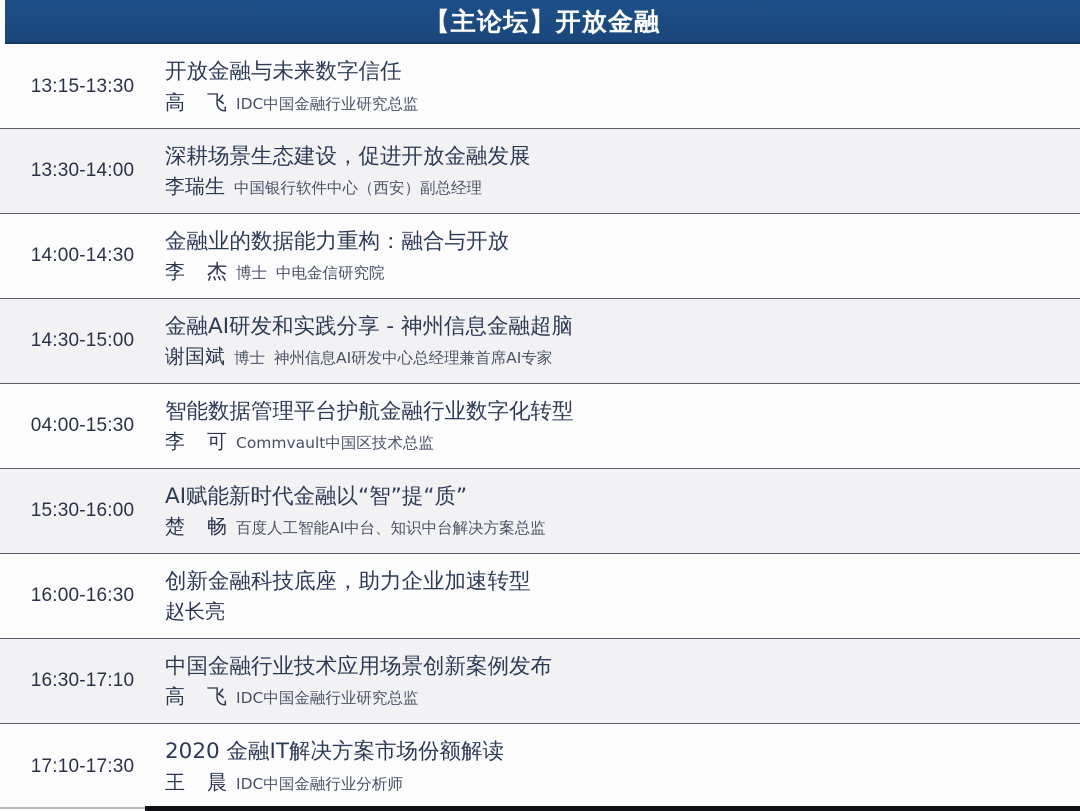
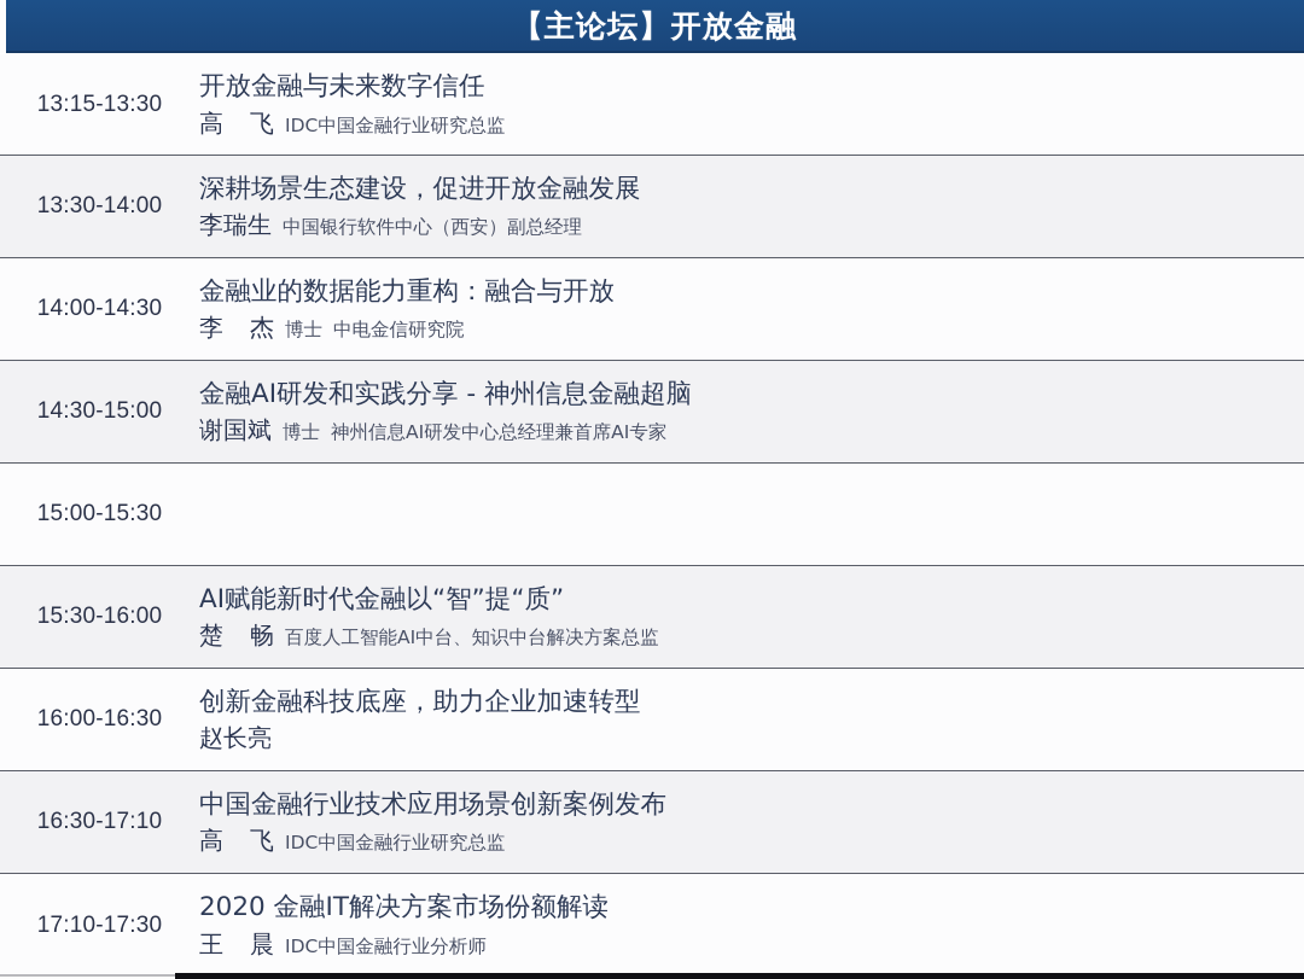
  【主论坛】开放金融
  13:15-13:30
  开放金融与未来数字信任
  高飞
  IDC中国金融行业研究总监
  13:30-14:00
  深耕场景生态建设，促进开放金融发展
  李瑞生
  中国银行软件中心（西安）副总经理
  14:00-14:30
  金融业的数据能力重构：融合与开放
  李杰
  博士
  中电金信研究院
  14:30-15:00
  金融AI研发和实践分享 - 神州信息金融超脑
  谢国斌
  博士
  神州信息AI研发中心总经理兼首席AI专家
- 04:00-15:30
+ 15:00-15:30
- 智能数据管理平台护航金融行业数字化转型
- 李可
- Commvault中国区技术总监
  15:30-16:00
  AI赋能新时代金融以“智”提“质”
  楚畅
  百度人工智能AI中台、知识中台解决方案总监
  16:00-16:30
  创新金融科技底座，助力企业加速转型
  赵长亮
  16:30-17:10
  中国金融行业技术应用场景创新案例发布
  高飞
  IDC中国金融行业研究总监
  17:10-17:30
  2020 金融IT解决方案市场份额解读
  王晨
  IDC中国金融行业分析师
